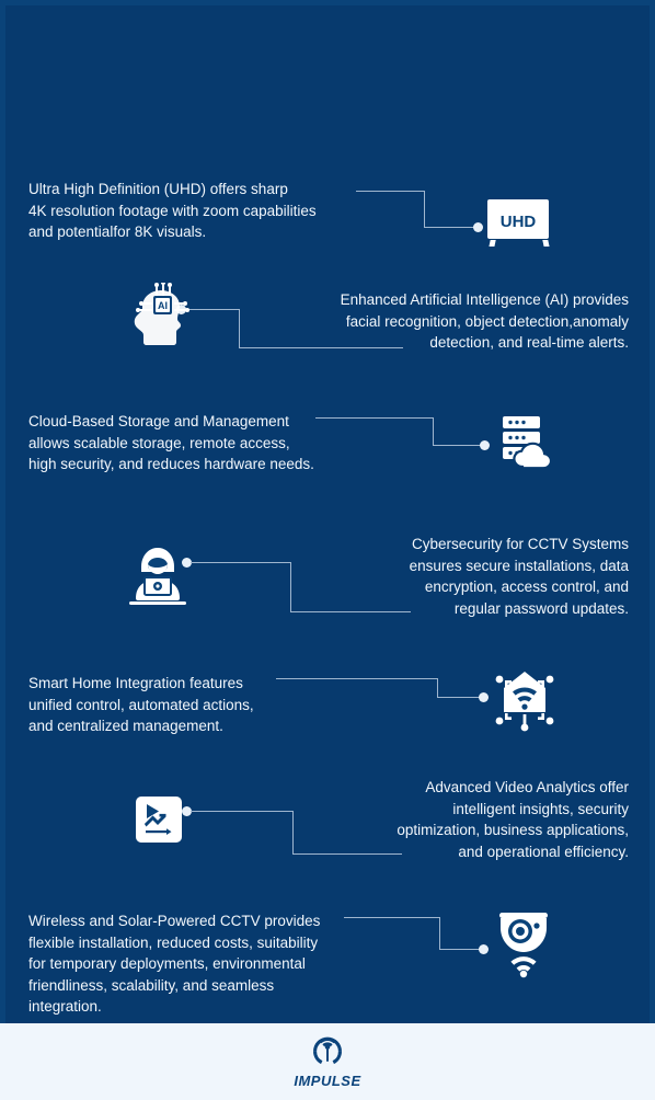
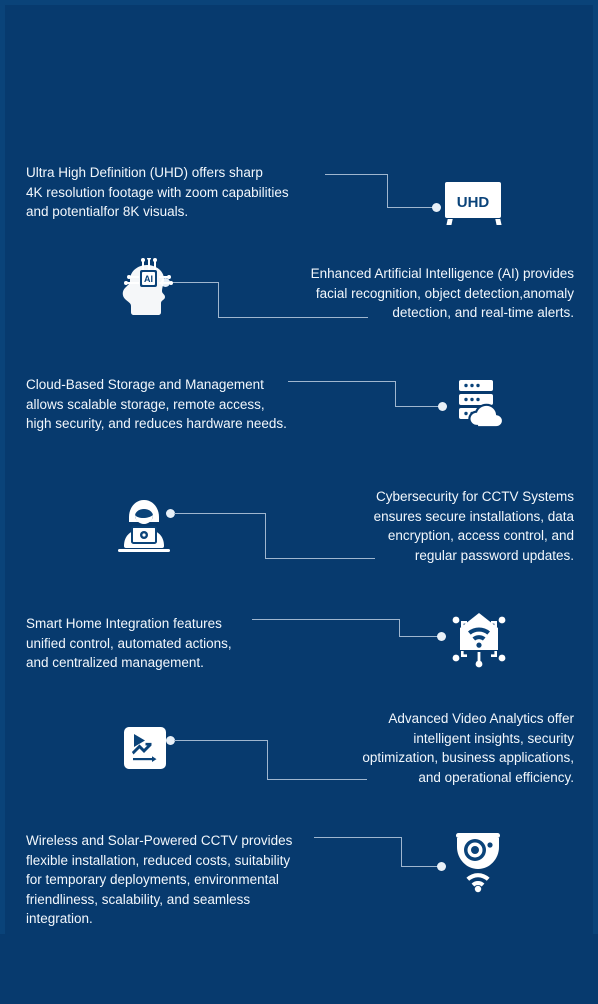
  Ultra High Definition (UHD) offers sharp
  4K resolution footage with zoom capabilities
  and potentialfor 8K visuals.
  UHD
  Enhanced Artificial Intelligence (AI) provides
  facial recognition, object detection,anomaly
  detection, and real-time alerts.
  AI
  Cloud-Based Storage and Management
  allows scalable storage, remote access,
  high security, and reduces hardware needs.
  Cybersecurity for CCTV Systems
  ensures secure installations, data
  encryption, access control, and
  regular password updates.
  Smart Home Integration features
  unified control, automated actions,
  and centralized management.
  Advanced Video Analytics offer
  intelligent insights, security
  optimization, business applications,
  and operational efficiency.
  Wireless and Solar-Powered CCTV provides
  flexible installation, reduced costs, suitability
  for temporary deployments, environmental
  friendliness, scalability, and seamless
  integration.
- IMPULSE
